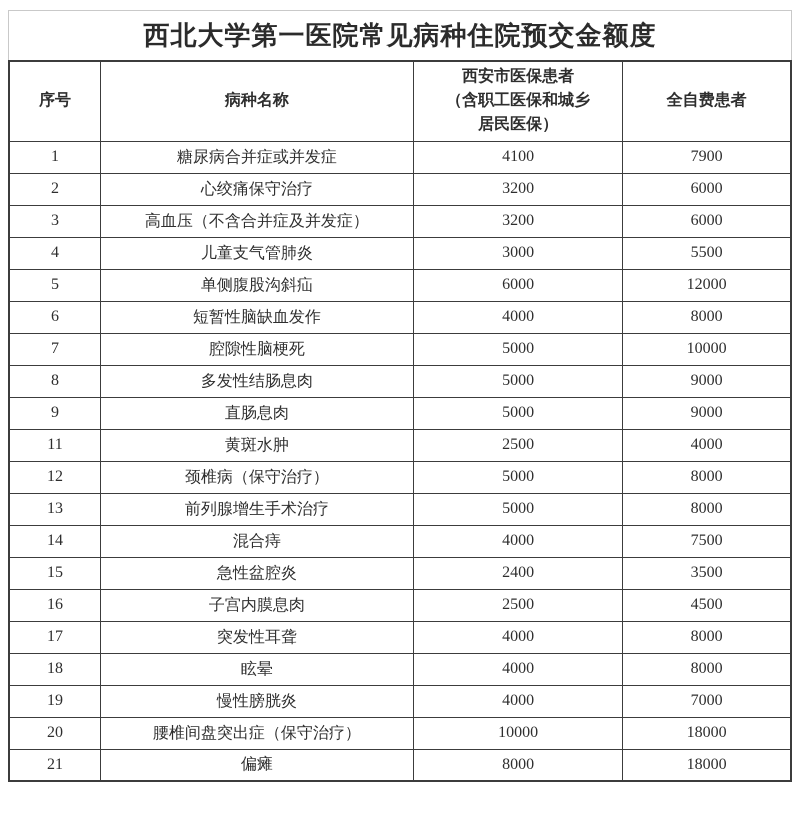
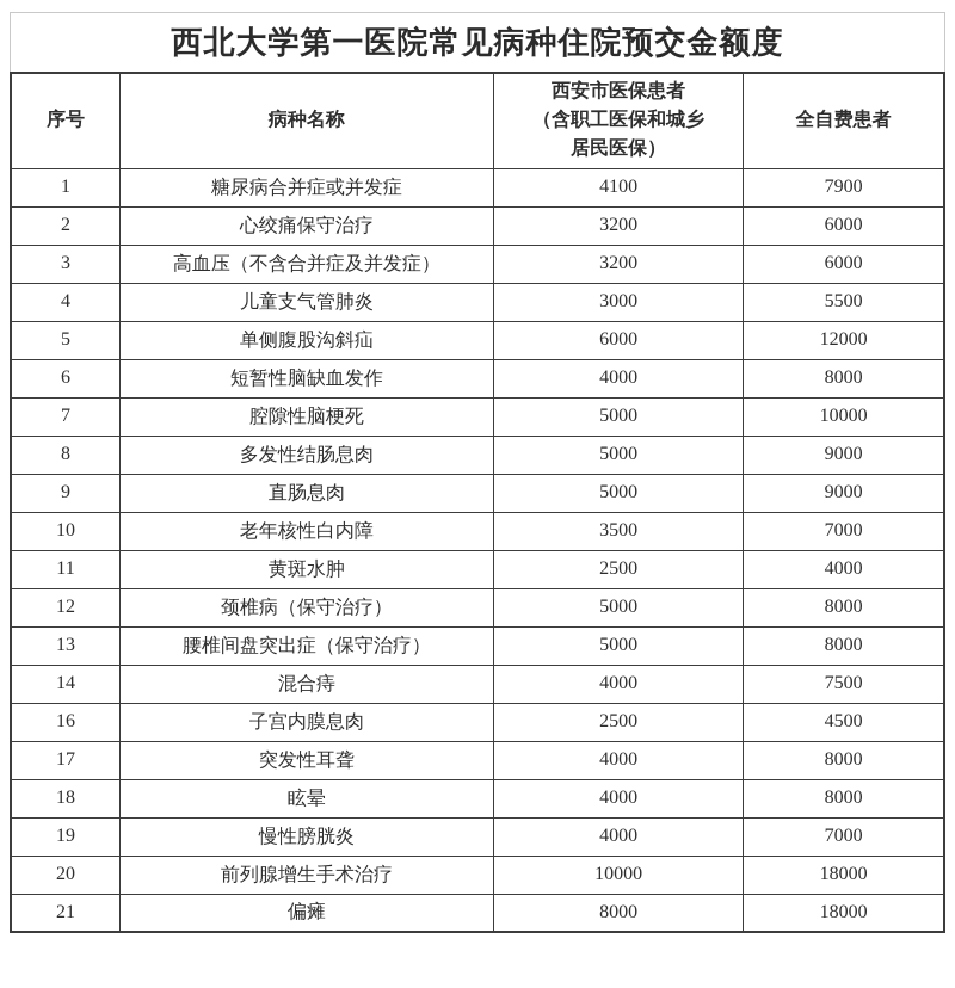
  西北大学第一医院常见病种住院预交金额度
  序号	病种名称	西安市医保患者 （含职工医保和城乡 居民医保）	全自费患者
  1	糖尿病合并症或并发症	4100	7900
  2	心绞痛保守治疗	3200	6000
  3	高血压（不含合并症及并发症）	3200	6000
  4	儿童支气管肺炎	3000	5500
  5	单侧腹股沟斜疝	6000	12000
  6	短暂性脑缺血发作	4000	8000
  7	腔隙性脑梗死	5000	10000
  8	多发性结肠息肉	5000	9000
  9	直肠息肉	5000	9000
+ 10	老年核性白内障	3500	7000
  11	黄斑水肿	2500	4000
  12	颈椎病（保守治疗）	5000	8000
- 13	前列腺增生手术治疗	5000	8000
+ 13	腰椎间盘突出症（保守治疗）	5000	8000
  14	混合痔	4000	7500
- 15	急性盆腔炎	2400	3500
  16	子宫内膜息肉	2500	4500
  17	突发性耳聋	4000	8000
  18	眩晕	4000	8000
  19	慢性膀胱炎	4000	7000
- 20	腰椎间盘突出症（保守治疗）	10000	18000
+ 20	前列腺增生手术治疗	10000	18000
  21	偏瘫	8000	18000
